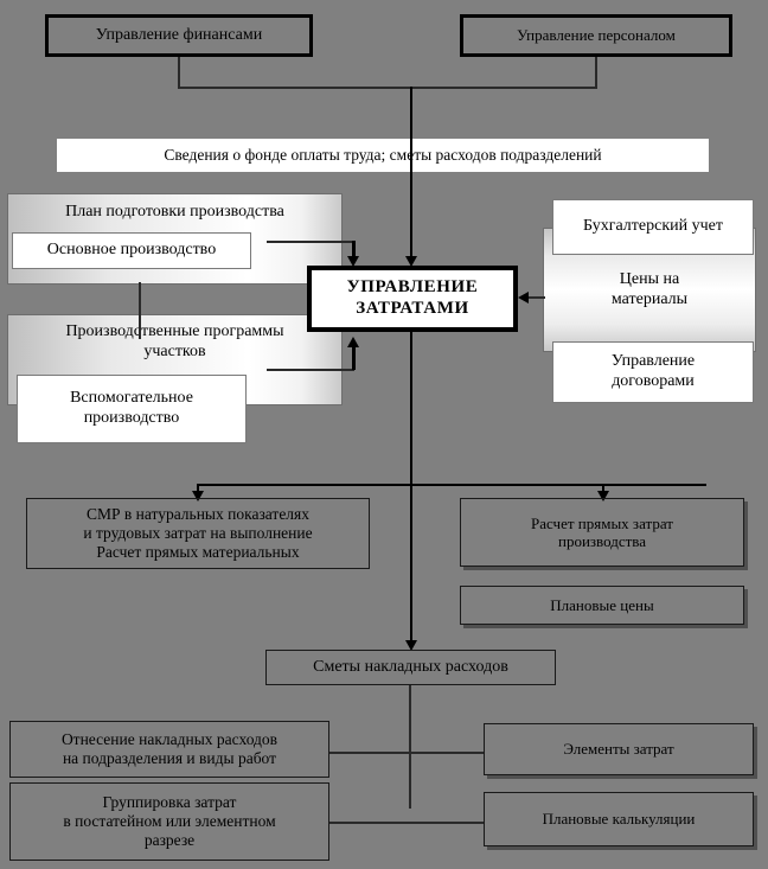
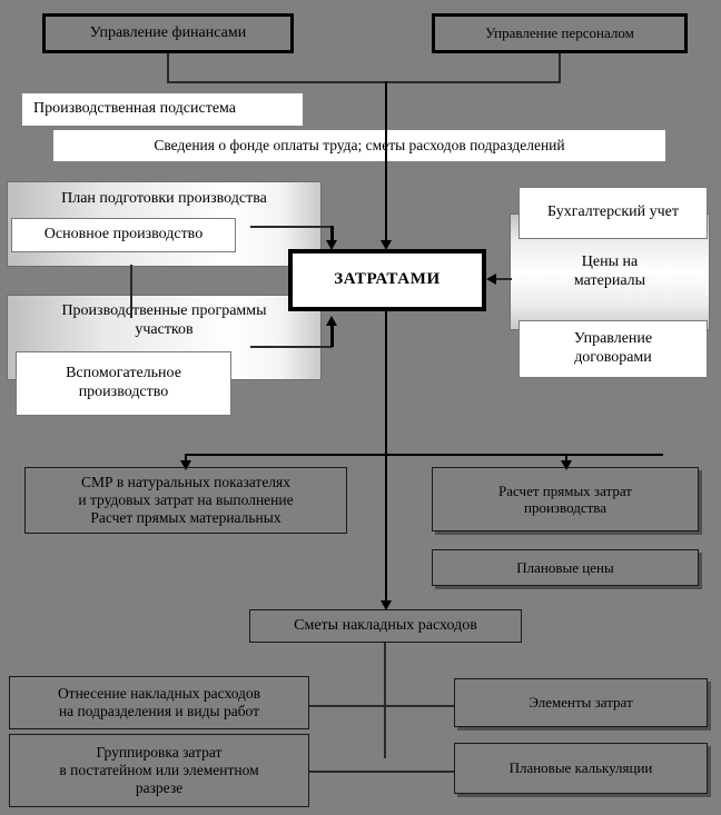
  Управление финансами
  Управление персоналом
+ Производственная подсистема
  Сведения о фонде оплаты труда; смты расходов подразделений
  План подготовки производства
  Основное производство
  Производственные программы
  участков
  Вспомогательное
  производство
- УПРАВЛЕНИЕ
  ЗАТРАТАМИ
  Цены на
  материалы
  Бухгалтерский учет
  Управление
  договорами
  СМР в натуральных показателях
  и трудовых затрат на выполнение
  Расчет прямых материальных
  Расчет прямых затрат
  производства
  Плановые цены
  Сметы накладных расходов
  Отнесение накладных расходов
  на подразделения и виды работ
  Группировка затрат
  в постатейном или элементном
  разрезе
  Элементы затрат
  Плановые калькуляции
